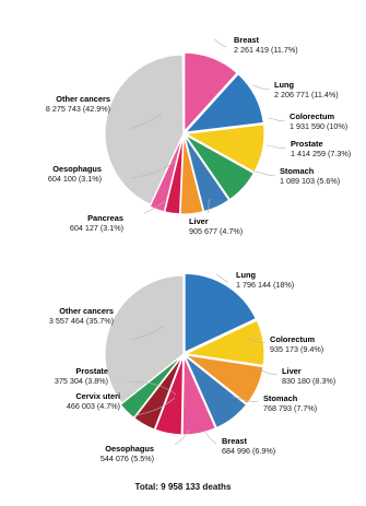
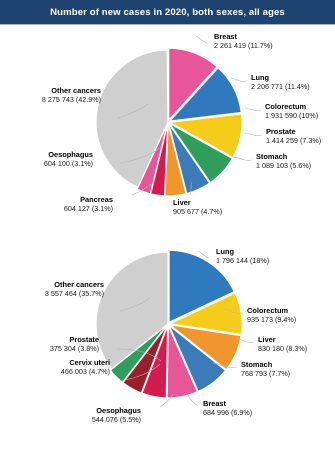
+ Number of new cases in 2020, both sexes, all ages
  Breast
  2 261 419 (11.7%)
  Lung
  2 206 771 (11.4%)
  Colorectum
  1 931 590 (10%)
  Prostate
  1 414 259 (7.3%)
  Stomach
  1 089 103 (5.6%)
  Liver
  905 677 (4.7%)
  Pancreas
  604 127 (3.1%)
  Oesophagus
  604 100 (3.1%)
  Other cancers
  8 275 743 (42.9%)
  Lung
  1 796 144 (18%)
  Colorectum
  935 173 (9.4%)
  Liver
  830 180 (8.3%)
  Stomach
  768 793 (7.7%)
  Breast
  684 996 (6.9%)
  Oesophagus
  544 076 (5.5%)
  Cervix uteri
  466 003 (4.7%)
  Prostate
  375 304 (3.8%)
  Other cancers
  3 557 464 (35.7%)
- Total: 9 958 133 deaths
